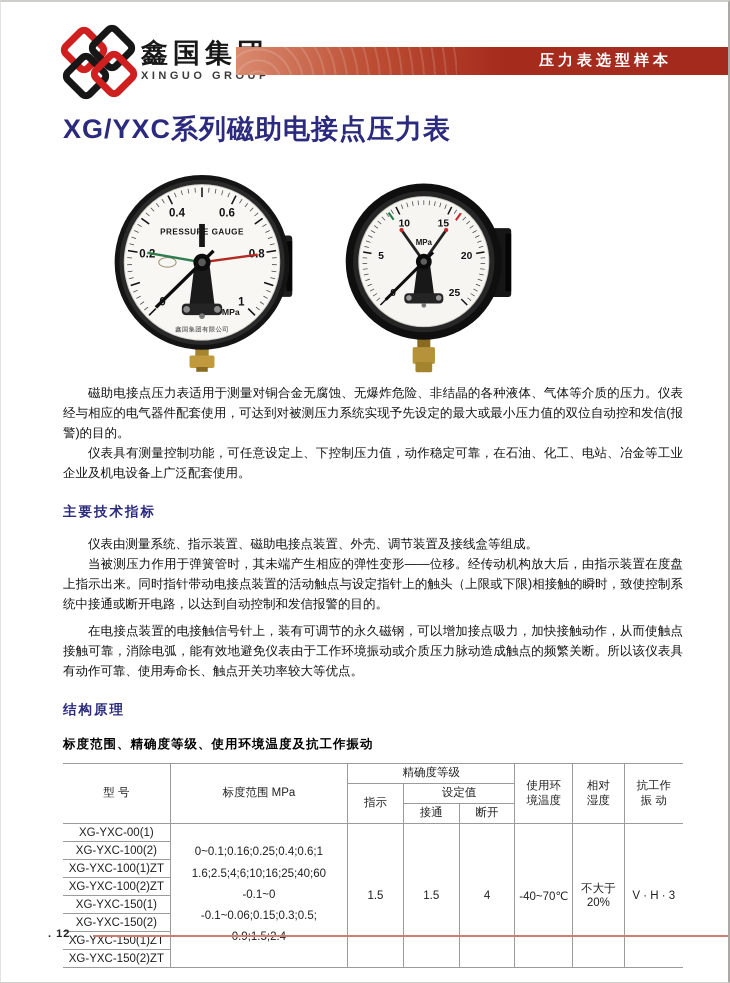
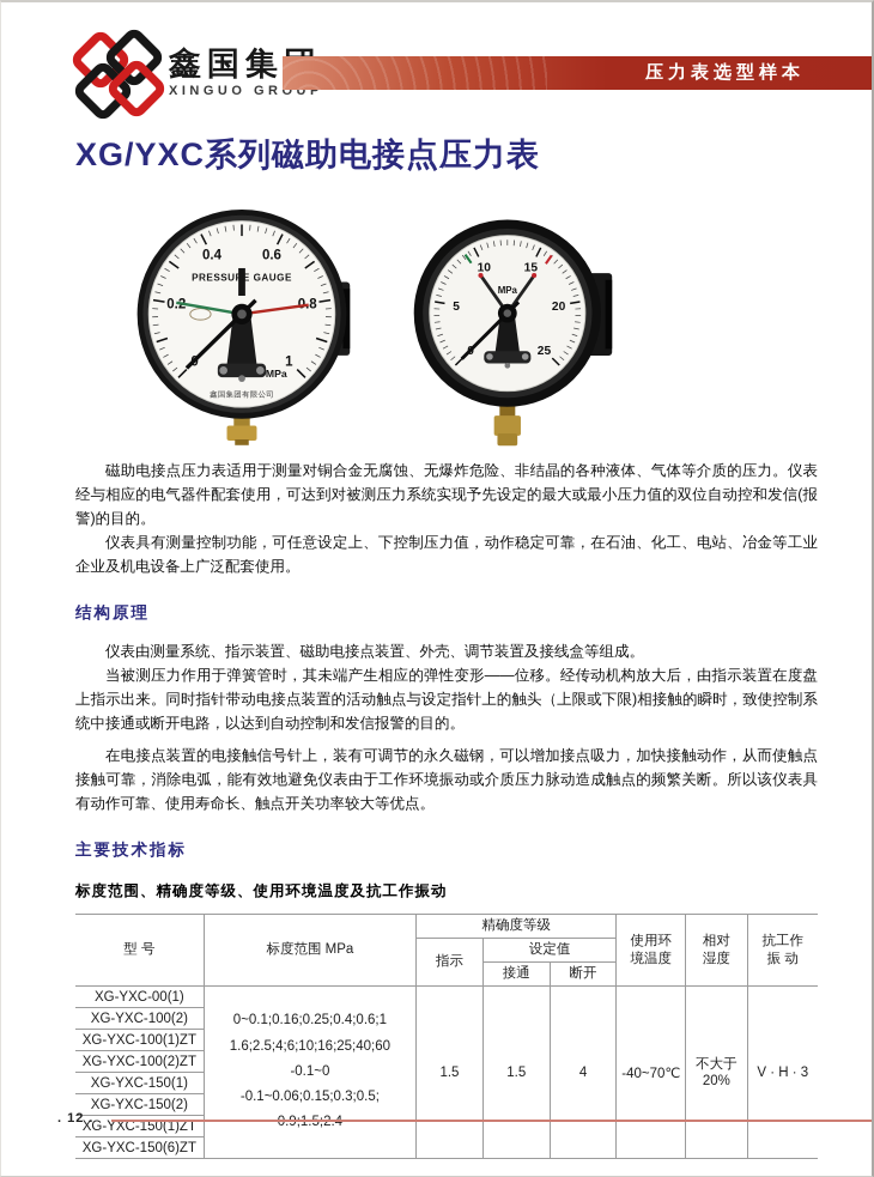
  鑫国集
  XINGUO GROUP
  压力表选型样本
  XG/YXC系列磁助电接点压力表
  0.4
  0.6
  1
  PRESSUE GAUGE
  MPa
  5
  10
  15
  20
  25
  MPa
  磁助电接点压力表适用于测量对铜合金无腐蚀、无爆炸危险、非结晶的各种液体、气体等介质的压力。仪表经与相应的电气器件配套使用，可达到对被测压力系统实现予先设定的最大或最小压力值的双位自动控和发信(报警)的目的。
  仪表具有测量控制功能，可任意设定上、下控制压力值，动作稳定可靠，在石油、化工、电站、冶金等工业企业及机电设备上广泛配套使用。
- 主要技术指标
+ 结构原理
  仪表由测量系统、指示装置、磁助电接点装置、外壳、调节装置及接线盒等组成。
  当被测压力作用于弹簧管时，其未端产生相应的弹性变形——位移。经传动机构放大后，由指示装置在度盘上指示出来。同时指针带动电接点装置的活动触点与设定指针上的触头（上限或下限)相接触的瞬时，致使控制系统中接通或断开电路，以达到自动控制和发信报警的目的。
  在电接点装置的电接触信号针上，装有可调节的永久磁钢，可以增加接点吸力，加快接触动作，从而使触点接触可靠，消除电弧，能有效地避免仪表由于工作环境振动或介质压力脉动造成触点的频繁关断。所以该仪表具有动作可靠、使用寿命长、触点开关功率较大等优点。
- 结构原理
+ 主要技术指标
  标度范围、精确度等级、使用环境温度及抗工作振动
  型 号	标度范围 MPa	精确度等级	使用环 境温度	相对 湿度	抗工作 振 动
  指示	设定值
  接通	断开
  XG-YXC-00(1)	0~0.1;0.16;0.25;0.4;0.6;1 1.6;2.5;4;6;10;16;25;40;60 -0.1~0 -0.1~0.06;0.15;0.3;0.5; 0.9;1.5;2.4	1.5	1.5	4	-40~70℃	不大于 20%	V · H · 3
  XG-YXC-100(2)
  XG-YXC-100(1)ZT
  XG-YXC-100(2)ZT
  XG-YXC-150(1)
  XG-YXC-150(2)
  XG-YXC-150(1)ZT
- XG-YXC-150(2)ZT
+ XG-YXC-150(6)ZT
  . 12 .
